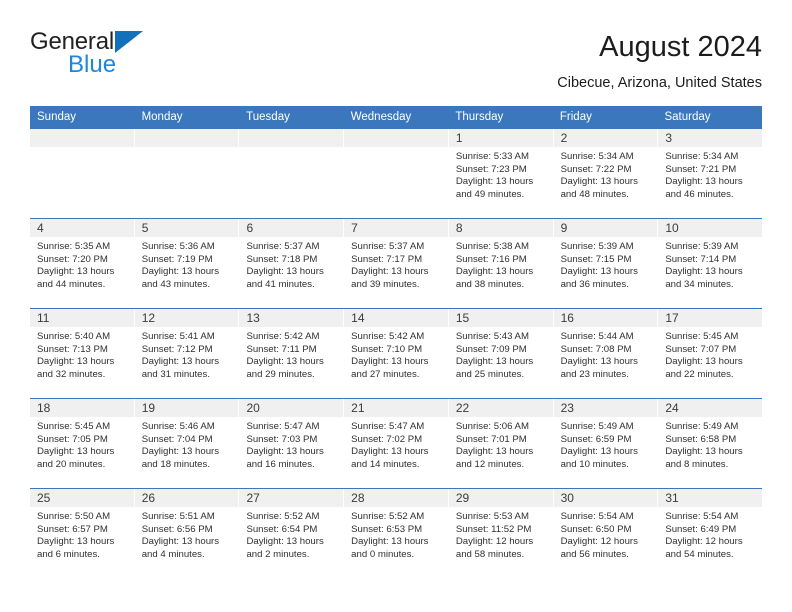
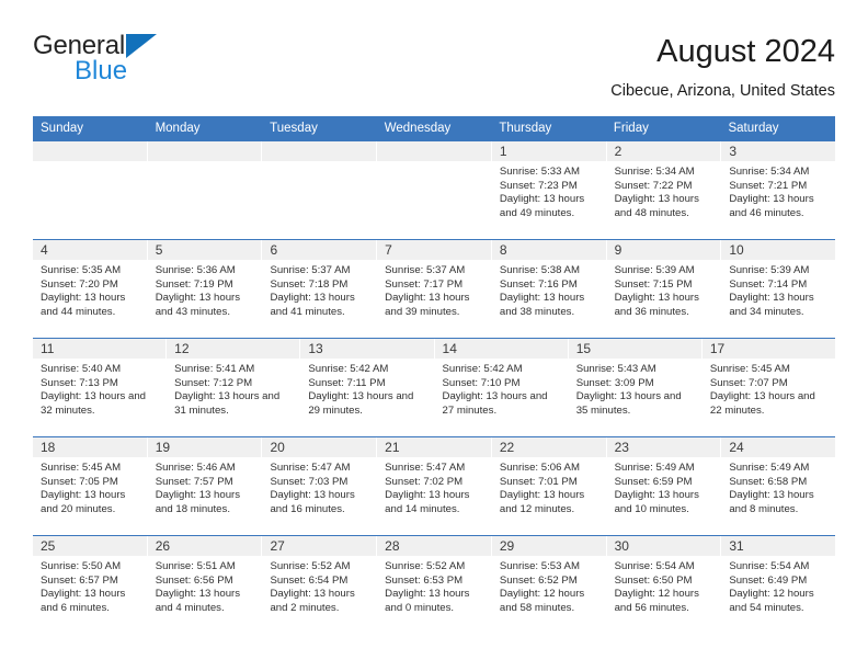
  General
  Blue
  August 2024
  Cibecue, Arizona, United States
  Sunday
  Monday
  Tuesday
  Wednesday
  Thursday
  Friday
  Saturday
  1
  Sunrise: 5:33 AM
  Sunset: 7:23 PM
  Daylight: 13 hours and 49 minutes.
  2
  Sunrise: 5:34 AM
  Sunset: 7:22 PM
  Daylight: 13 hours and 48 minutes.
  3
  Sunrise: 5:34 AM
  Sunset: 7:21 PM
  Daylight: 13 hours and 46 minutes.
  4
  Sunrise: 5:35 AM
  Sunset: 7:20 PM
  Daylight: 13 hours and 44 minutes.
  5
  Sunrise: 5:36 AM
  Sunset: 7:19 PM
  Daylight: 13 hours and 43 minutes.
  6
  Sunrise: 5:37 AM
  Sunset: 7:18 PM
  Daylight: 13 hours and 41 minutes.
  7
  Sunrise: 5:37 AM
  Sunset: 7:17 PM
  Daylight: 13 hours and 39 minutes.
  8
  Sunrise: 5:38 AM
  Sunset: 7:16 PM
  Daylight: 13 hours and 38 minutes.
  9
  Sunrise: 5:39 AM
  Sunset: 7:15 PM
  Daylight: 13 hours and 36 minutes.
  10
  Sunrise: 5:39 AM
  Sunset: 7:14 PM
  Daylight: 13 hours and 34 minutes.
  11
  Sunrise: 5:40 AM
  Sunset: 7:13 PM
  Daylight: 13 hours and 32 minutes.
  12
  Sunrise: 5:41 AM
  Sunset: 7:12 PM
  Daylight: 13 hours and 31 minutes.
  13
  Sunrise: 5:42 AM
  Sunset: 7:11 PM
  Daylight: 13 hours and 29 minutes.
  14
  Sunrise: 5:42 AM
  Sunset: 7:10 PM
  Daylight: 13 hours and 27 minutes.
  15
  Sunrise: 5:43 AM
- Sunset: 7:09 PM
+ Sunset: 3:09 PM
- Daylight: 13 hours and 25 minutes.
+ Daylight: 13 hours and 35 minutes.
- 16
- Sunrise: 5:44 AM
- Sunset: 7:08 PM
- Daylight: 13 hours and 23 minutes.
  17
  Sunrise: 5:45 AM
  Sunset: 7:07 PM
  Daylight: 13 hours and 22 minutes.
  18
  Sunrise: 5:45 AM
  Sunset: 7:05 PM
  Daylight: 13 hours and 20 minutes.
  19
  Sunrise: 5:46 AM
- Sunset: 7:04 PM
+ Sunset: 7:57 PM
  Daylight: 13 hours and 18 minutes.
  20
  Sunrise: 5:47 AM
  Sunset: 7:03 PM
  Daylight: 13 hours and 16 minutes.
  21
  Sunrise: 5:47 AM
  Sunset: 7:02 PM
  Daylight: 13 hours and 14 minutes.
  22
  Sunrise: 5:06 AM
  Sunset: 7:01 PM
  Daylight: 13 hours and 12 minutes.
  23
  Sunrise: 5:49 AM
  Sunset: 6:59 PM
  Daylight: 13 hours and 10 minutes.
  24
  Sunrise: 5:49 AM
  Sunset: 6:58 PM
  Daylight: 13 hours and 8 minutes.
  25
  Sunrise: 5:50 AM
  Sunset: 6:57 PM
  Daylight: 13 hours and 6 minutes.
  26
  Sunrise: 5:51 AM
  Sunset: 6:56 PM
  Daylight: 13 hours and 4 minutes.
  27
  Sunrise: 5:52 AM
  Sunset: 6:54 PM
  Daylight: 13 hours and 2 minutes.
  28
  Sunrise: 5:52 AM
  Sunset: 6:53 PM
  Daylight: 13 hours and 0 minutes.
  29
  Sunrise: 5:53 AM
- Sunset: 11:52 PM
+ Sunset: 6:52 PM
  Daylight: 12 hours and 58 minutes.
  30
  Sunrise: 5:54 AM
  Sunset: 6:50 PM
  Daylight: 12 hours and 56 minutes.
  31
  Sunrise: 5:54 AM
  Sunset: 6:49 PM
  Daylight: 12 hours and 54 minutes.
